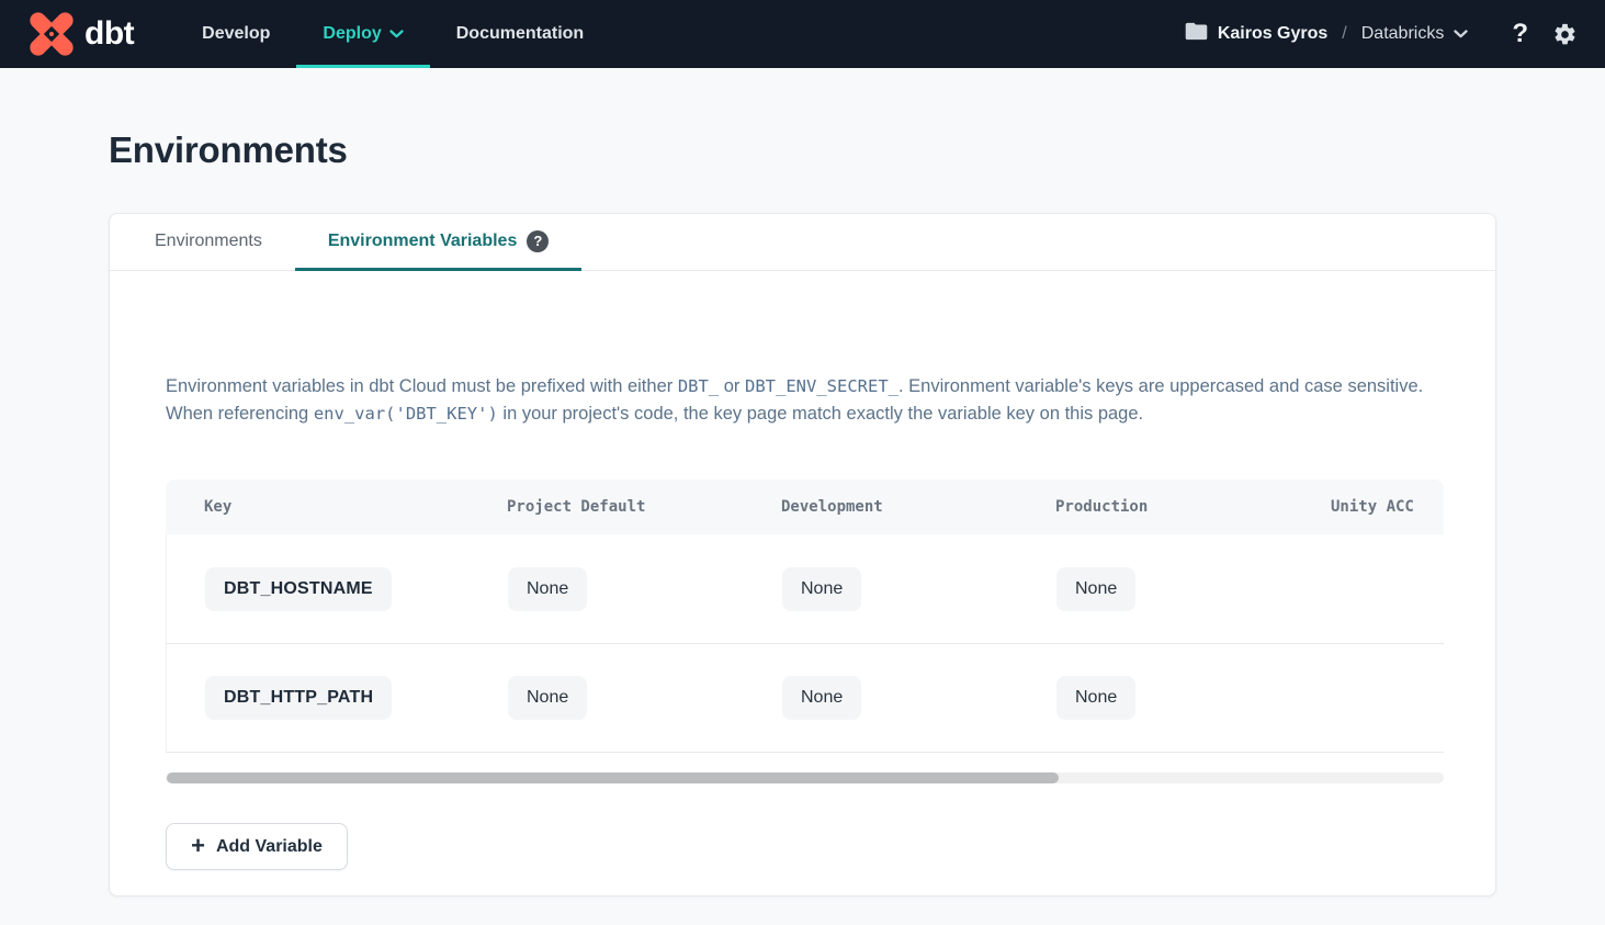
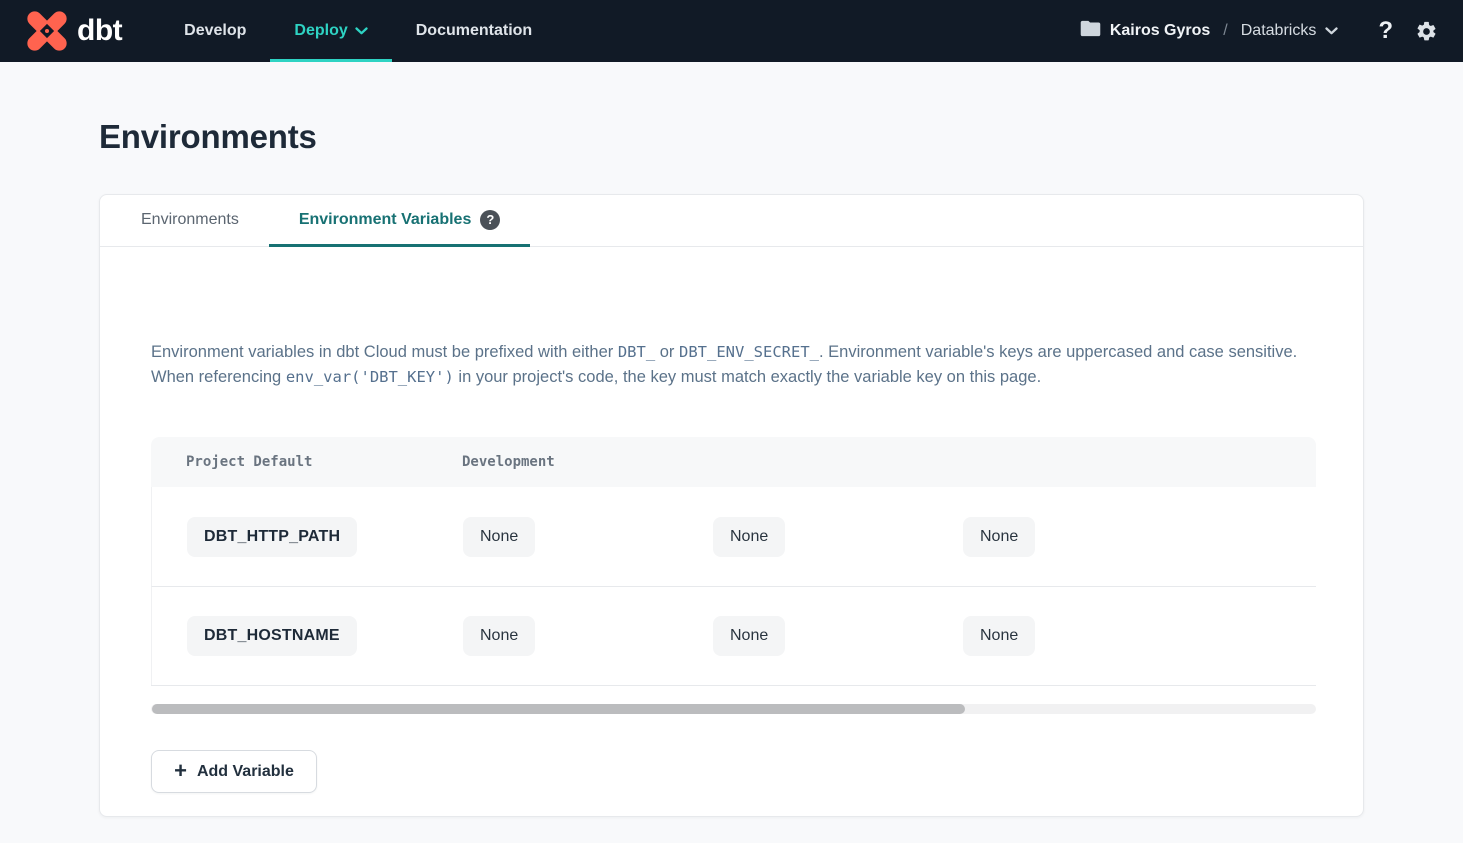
  dbt
  Develop
  Deploy
  Documentation
  Kairos Gyros
  /
  Databricks
  ?
  Environments
  Environments
  Environment Variables
  ?
- Environment variables in dbt Cloud must be prefixed with either DBT_ or DBT_ENV_SECRET_. Environment variable's keys are uppercased and case sensitive. When referencing env_var('DBT_KEY') in your project's code, the key page match exactly the variable key on this page.
+ Environment variables in dbt Cloud must be prefixed with either DBT_ or DBT_ENV_SECRET_. Environment variable's keys are uppercased and case sensitive. When referencing env_var('DBT_KEY') in your project's code, the key must match exactly the variable key on this page.
- Key
  Project Default
  Development
- Production
- Unity ACC
- DBT_HOSTNAME
+ DBT_HTTP_PATH
  None
  None
  None
- DBT_HTTP_PATH
+ DBT_HOSTNAME
  None
  None
  None
  +
  Add Variable
